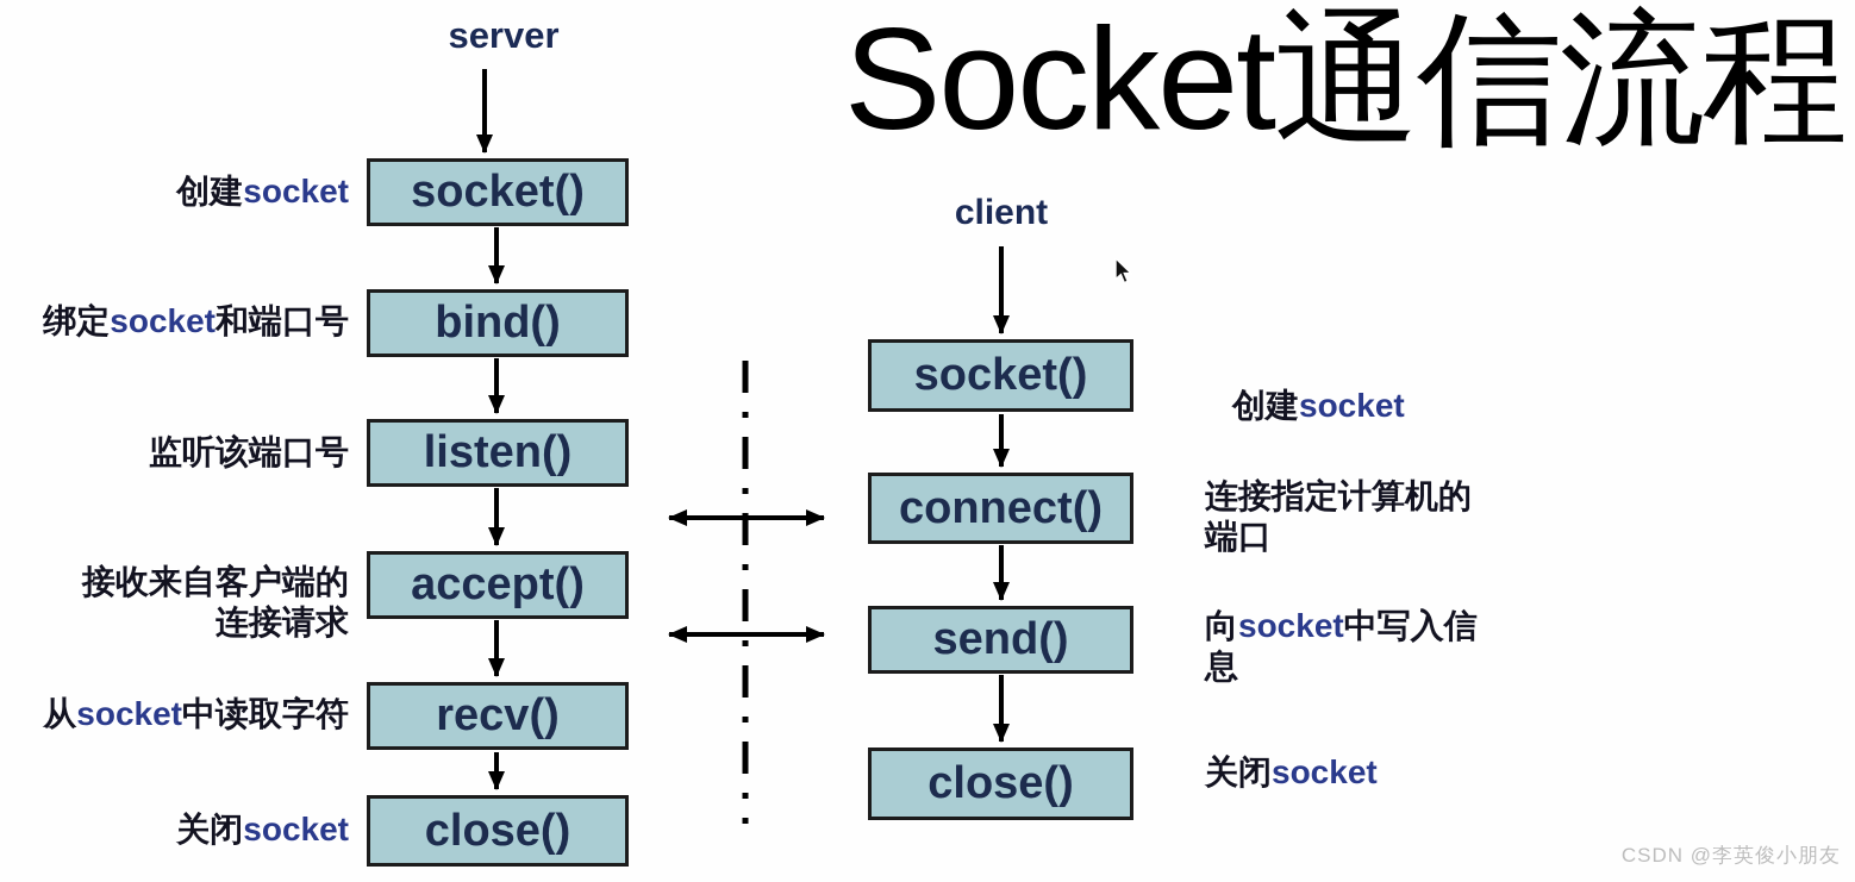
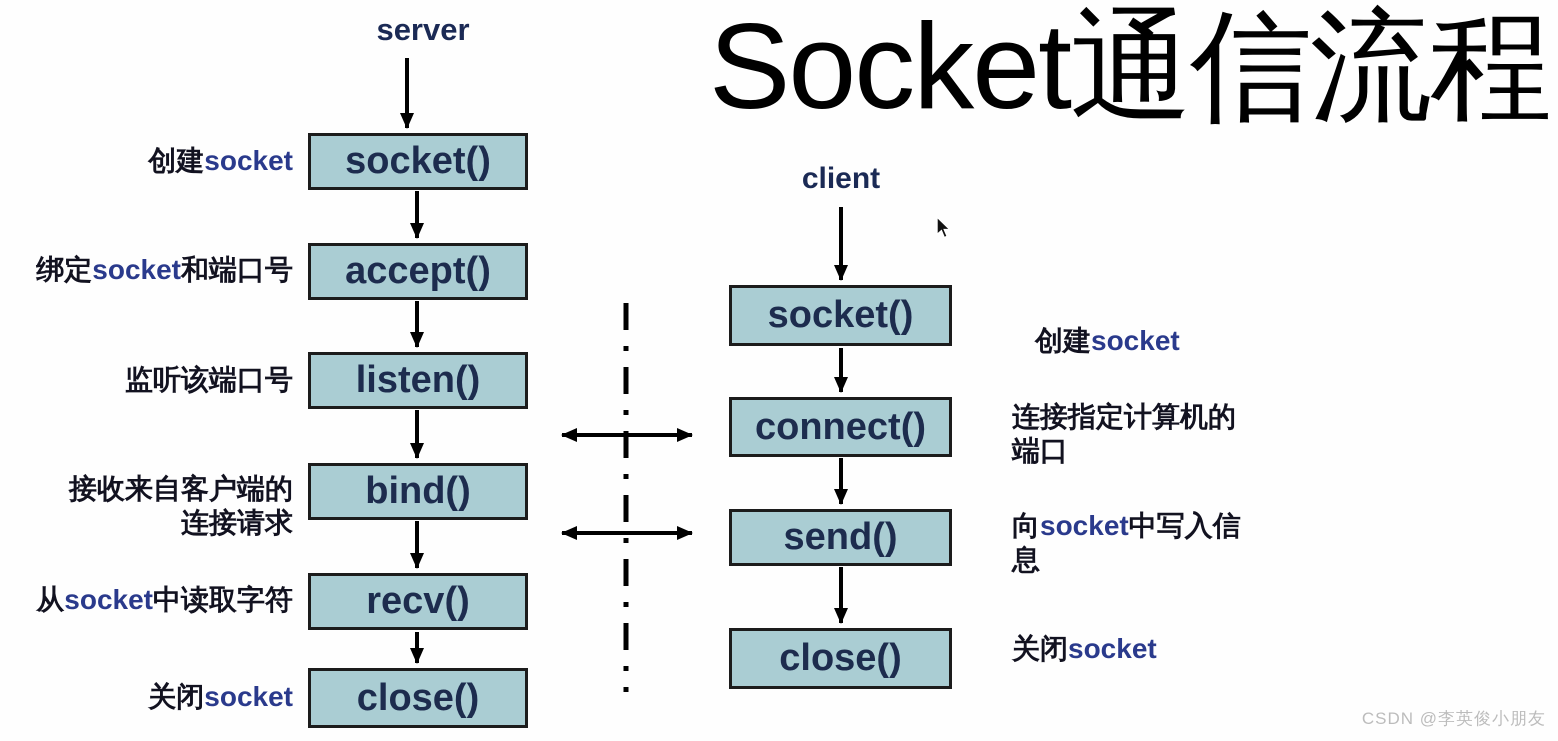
  Socket通信流程
  server
  client
  socket()
- bind()
+ accept()
  listen()
- accept()
+ bind()
  recv()
  close()
  创建socket
  绑定socket和端口号
  监听该端口号
  接收来自客户端的
  连接请求
  从socket中读取字符
  关闭socket
  socket()
  connect()
  send()
  close()
  创建socket
  连接指定计算机的
  端口
  向socket中写入信
  息
  关闭socket
  CSDN @李英俊小朋友
